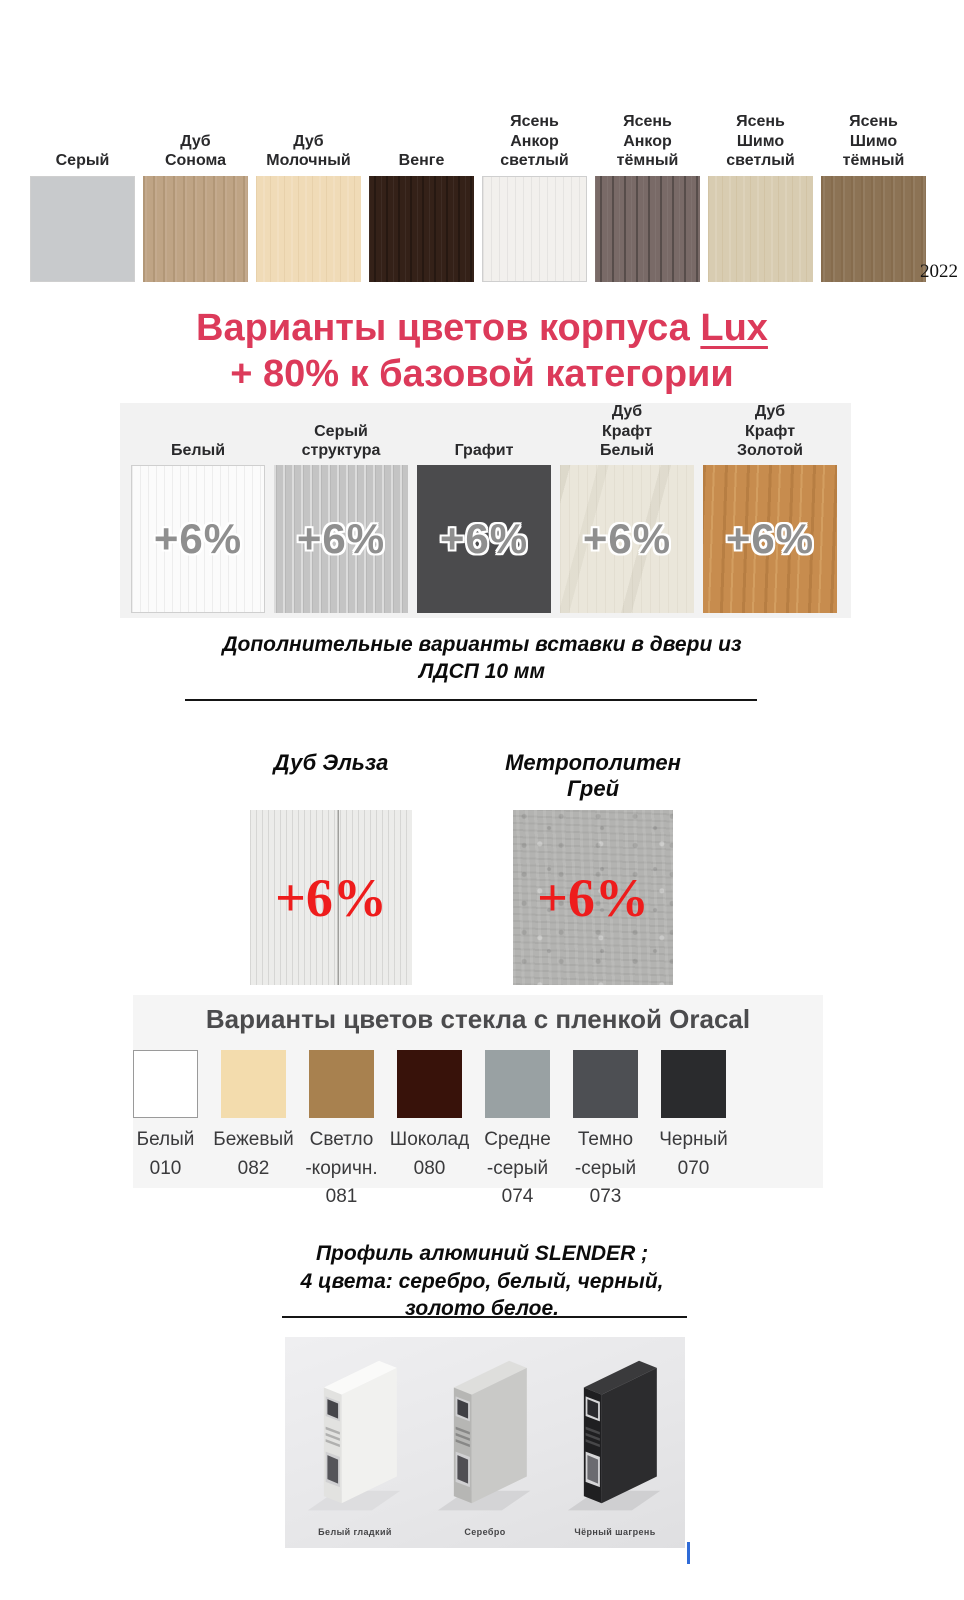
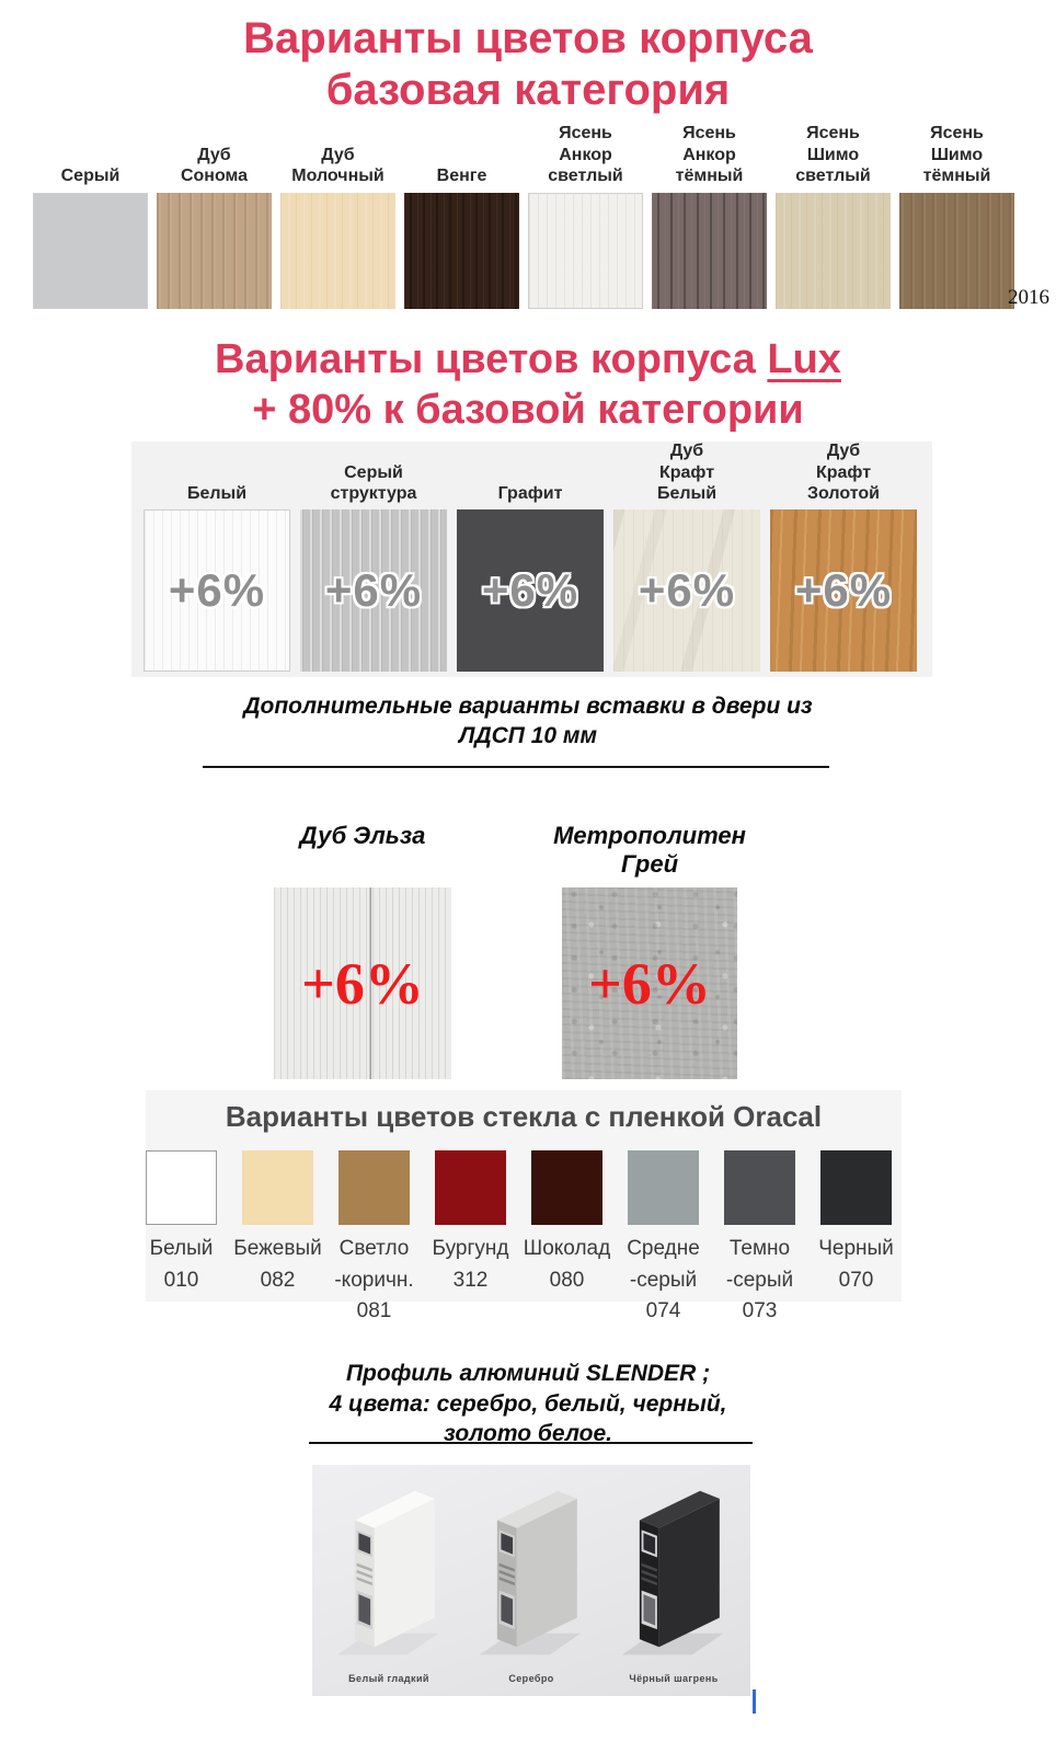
+ Варианты цветов корпуса
+ базовая категория
  Серый
  Дуб
  Сонома
  Дуб
  Молочный
  Венге
  Ясень
  Анкор
  светлый
  Ясень
  Анкор
  тёмный
  Ясень
  Шимо
  светлый
  Ясень
  Шимо
  тёмный
- 2022
+ 2016
  Варианты цветов корпуса Lux
  + 80% к базовой категории
  Белый
  +6%
  Серый
  структура
  +6%
  Графит
  +6%
  Дуб
  Крафт
  Белый
  +6%
  Дуб
  Крафт
  Золотой
  +6%
  Дополнительные варианты вставки в двери из
  ЛДСП 10 мм
  Дуб Эльза
  Метрополитен Грей
  +6%
  +6%
  Варианты цветов стекла с пленкой Oracal
  Белый
  010
  Бежевый
  082
  Светло
  -коричн.
  081
+ Бургунд
+ 312
  Шоколад
  080
  Средне
  -серый
  074
  Темно
  -серый
  073
  Черный
  070
  Профиль алюминий SLENDER ;
  4 цвета: серебро, белый, черный,
  золото белое.
  Белый гладкий
  Серебро
  Чёрный шагрень
